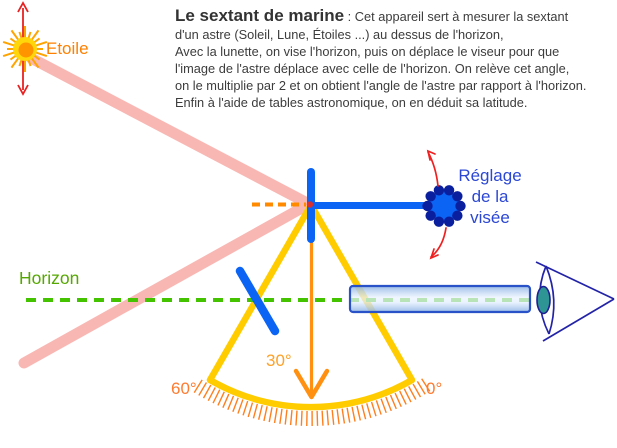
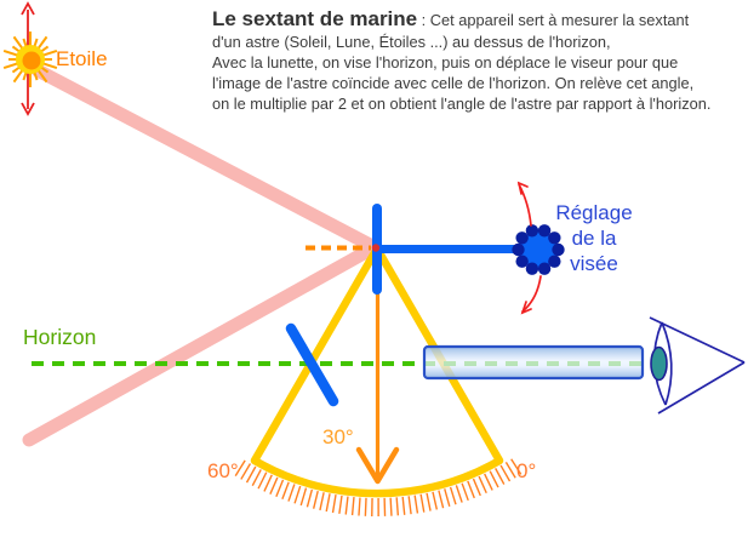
  Le sextant de marine : Cet appareil sert à mesurer la sextant
  d'un astre (Soleil, Lune, Étoiles ...) au dessus de l'horizon,
  Avec la lunette, on vise l'horizon, puis on déplace le viseur pour que
- l'image de l'astre déplace avec celle de l'horizon. On relève cet angle,
+ l'image de l'astre coïncide avec celle de l'horizon. On relève cet angle,
  on le multiplie par 2 et on obtient l'angle de l'astre par rapport à l'horizon.
- Enfin à l'aide de tables astronomique, on en déduit sa latitude.
  Etoile
  Horizon
  Réglage de la visée
  30°
  60°
  0°
